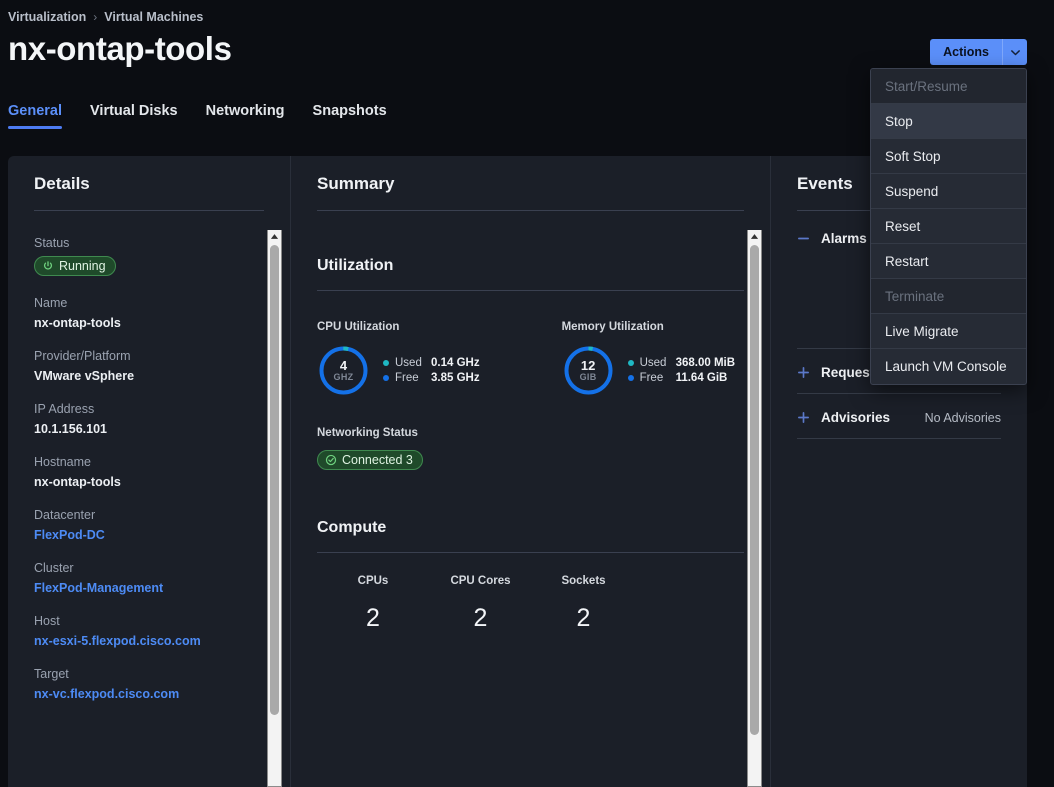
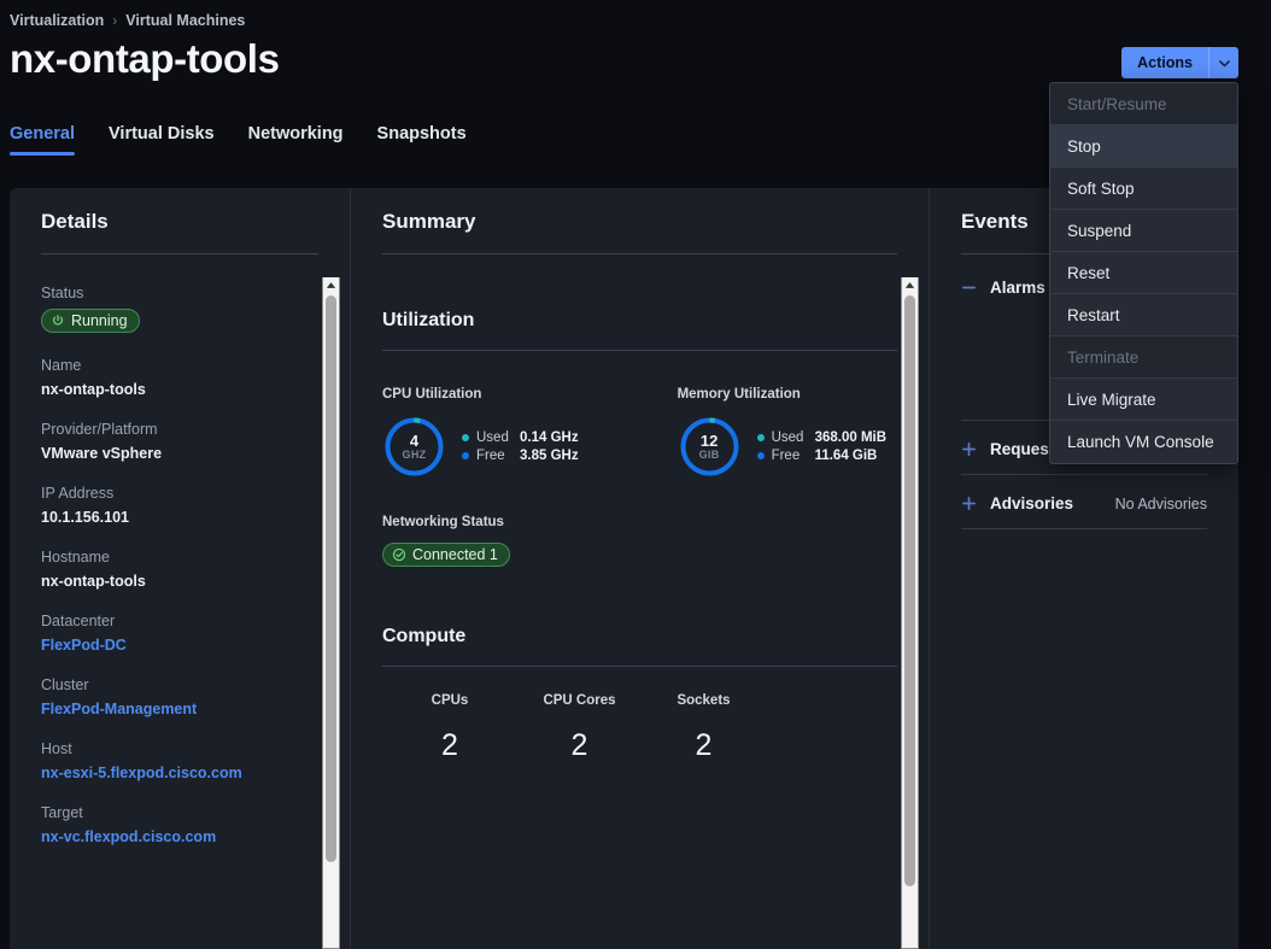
  Virtualization
  ›
  Virtual Machines
  nx-ontap-tools
  Actions
  General
  Virtual Disks
  Networking
  Snapshots
  Details
  Status
  Running
  Name
  nx-ontap-tools
  Provider/Platform
  VMware vSphere
  IP Address
  10.1.156.101
  Hostname
  nx-ontap-tools
  Datacenter
  FlexPod-DC
  Cluster
  FlexPod-Management
  Host
  nx-esxi-5.flexpod.cisco.com
  Target
  nx-vc.flexpod.cisco.com
  Summary
  Utilization
  CPU Utilization
  4
  GHZ
  Used
  0.14 GHz
  Free
  3.85 GHz
  Memory Utilization
  12
  GIB
  Used
  368.00 MiB
  Free
  11.64 GiB
  Networking Status
- Connected 3
+ Connected 1
  Compute
  CPUs
  2
  CPU Cores
  2
  Sockets
  2
  Events
  Alarms
  Reques
  Advisories
  No Advisories
  Start/Resume
  Stop
  Soft Stop
  Suspend
  Reset
  Restart
  Terminate
  Live Migrate
  Launch VM Console
